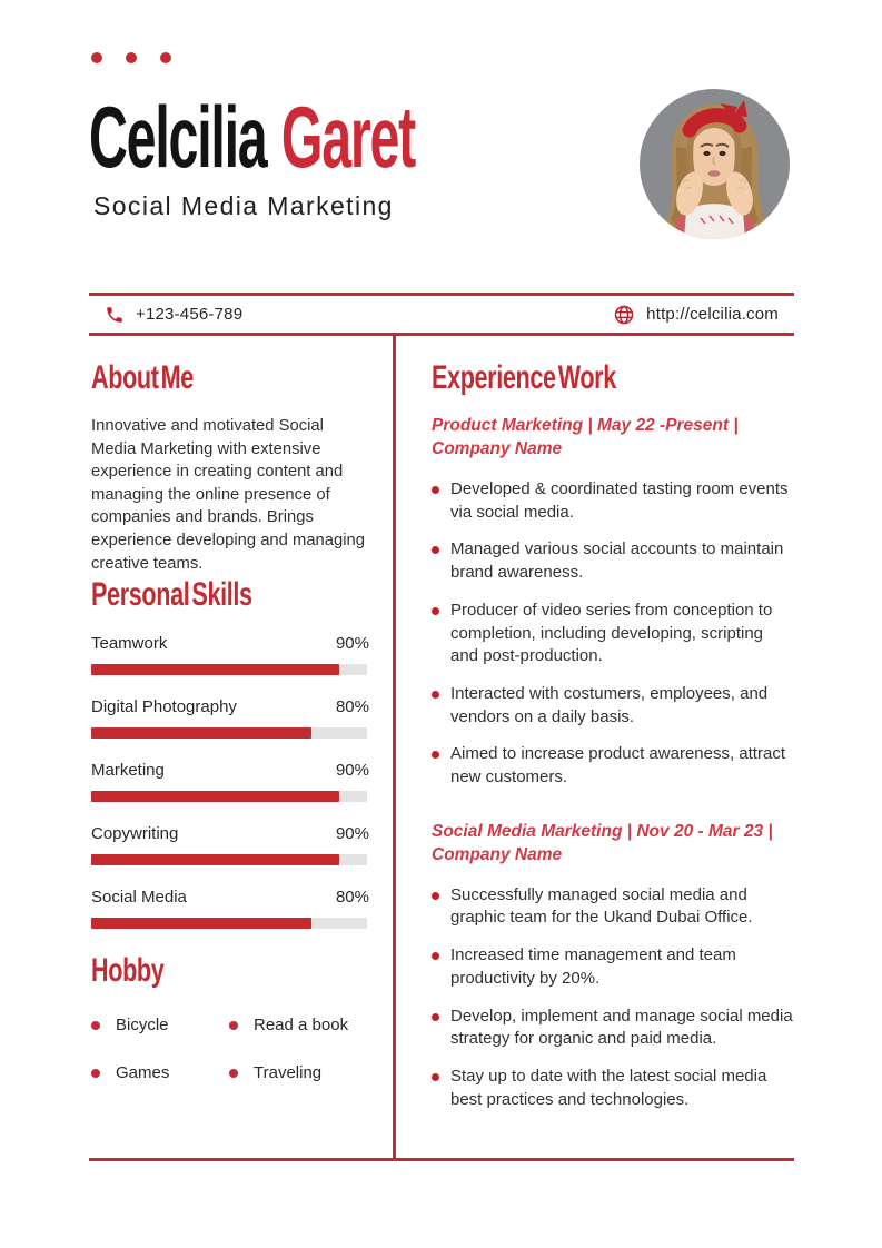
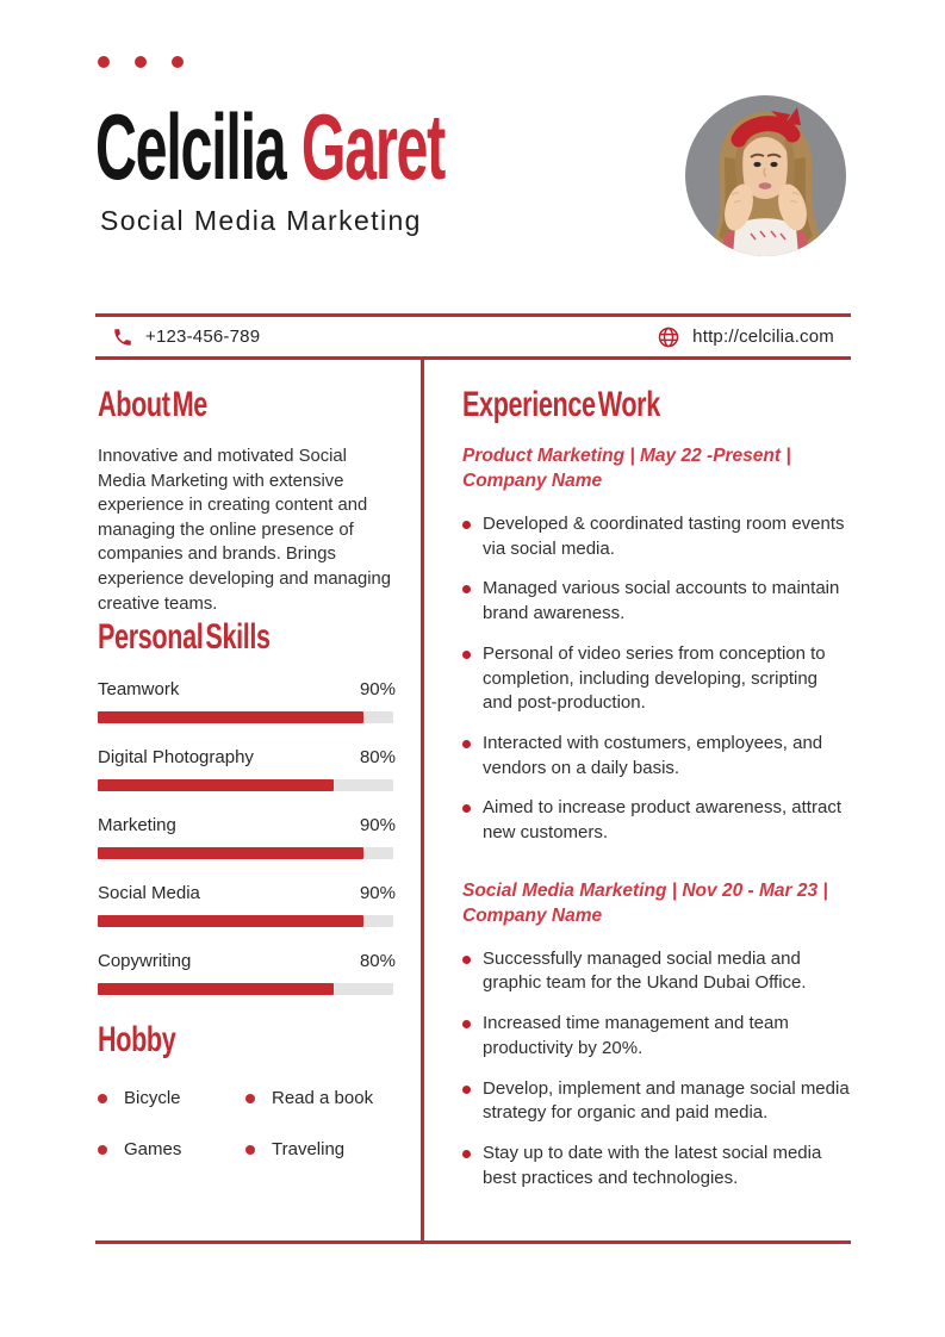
  Celcilia Garet
  Social Media Marketing
  +123-456-789
  http://celcilia.com
  About Me
  Innovative and motivated Social Media Marketing with extensive experience in creating content and managing the online presence of companies and brands. Brings experience developing and managing creative teams.
  Personal Skills
  Teamwork
  90%
  Digital Photography
  80%
  Marketing
  90%
- Copywriting
+ Social Media
  90%
- Social Media
+ Copywriting
  80%
  Hobby
  Bicycle
  Read a book
  Games
  Traveling
  Experience Work
  Product Marketing | May 22 -Present |
  Company Name
  Developed & coordinated tasting room events via social media.
  Managed various social accounts to maintain brand awareness.
- Producer of video series from conception to completion, including developing, scripting and post-production.
+ Personal of video series from conception to completion, including developing, scripting and post-production.
  Interacted with costumers, employees, and vendors on a daily basis.
  Aimed to increase product awareness, attract new customers.
  Social Media Marketing | Nov 20 - Mar 23 |
  Company Name
  Successfully managed social media and graphic team for the Ukand Dubai Office.
  Increased time management and team productivity by 20%.
  Develop, implement and manage social media strategy for organic and paid media.
  Stay up to date with the latest social media best practices and technologies.
